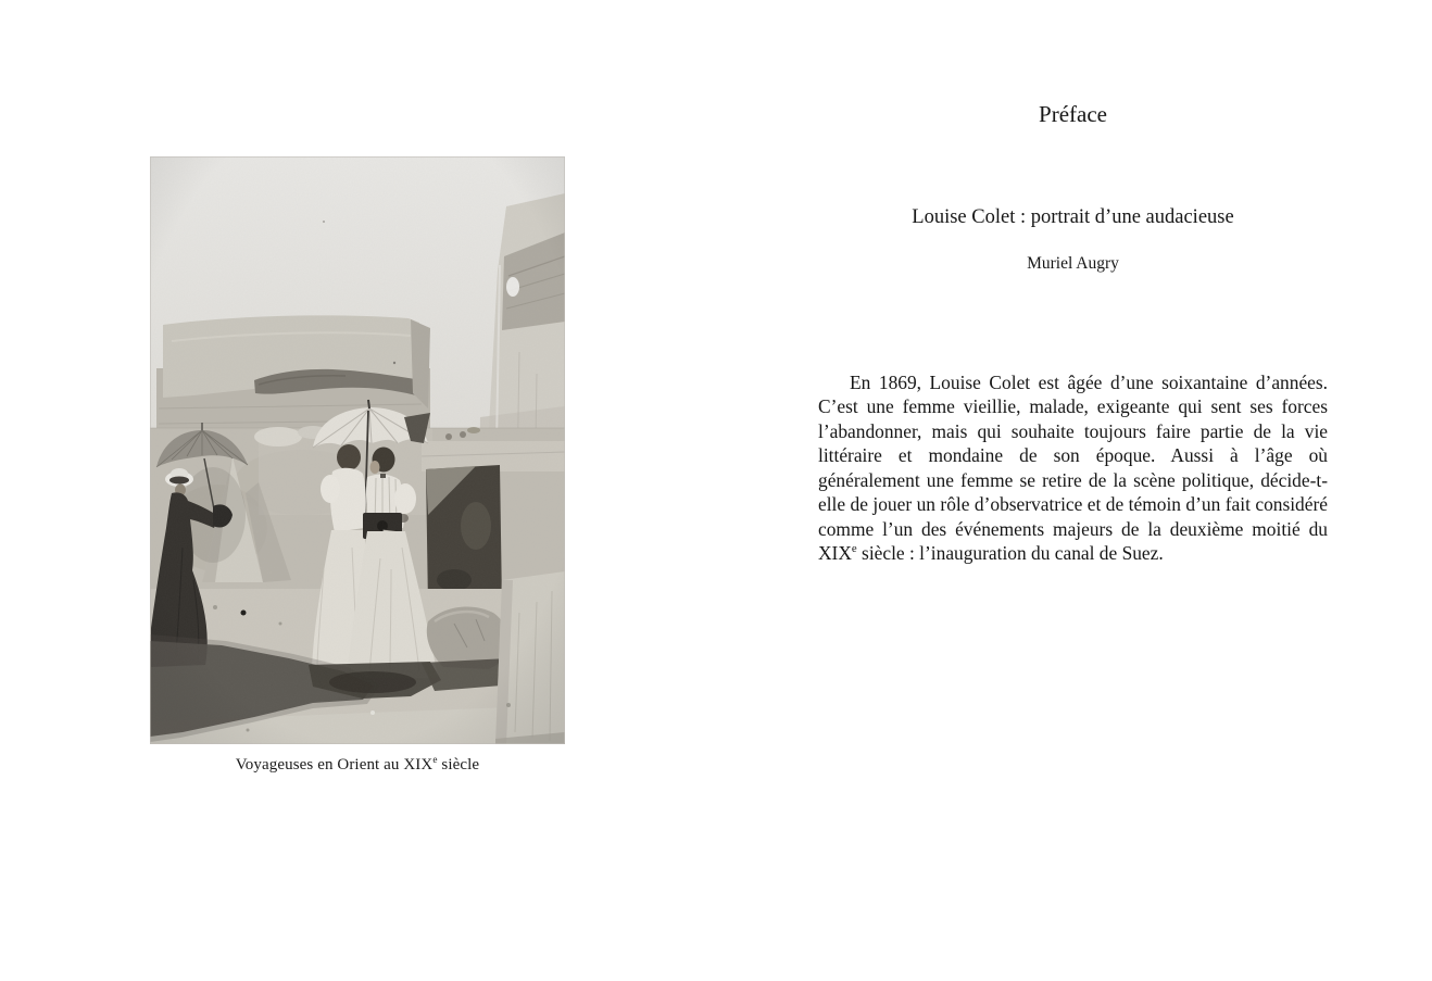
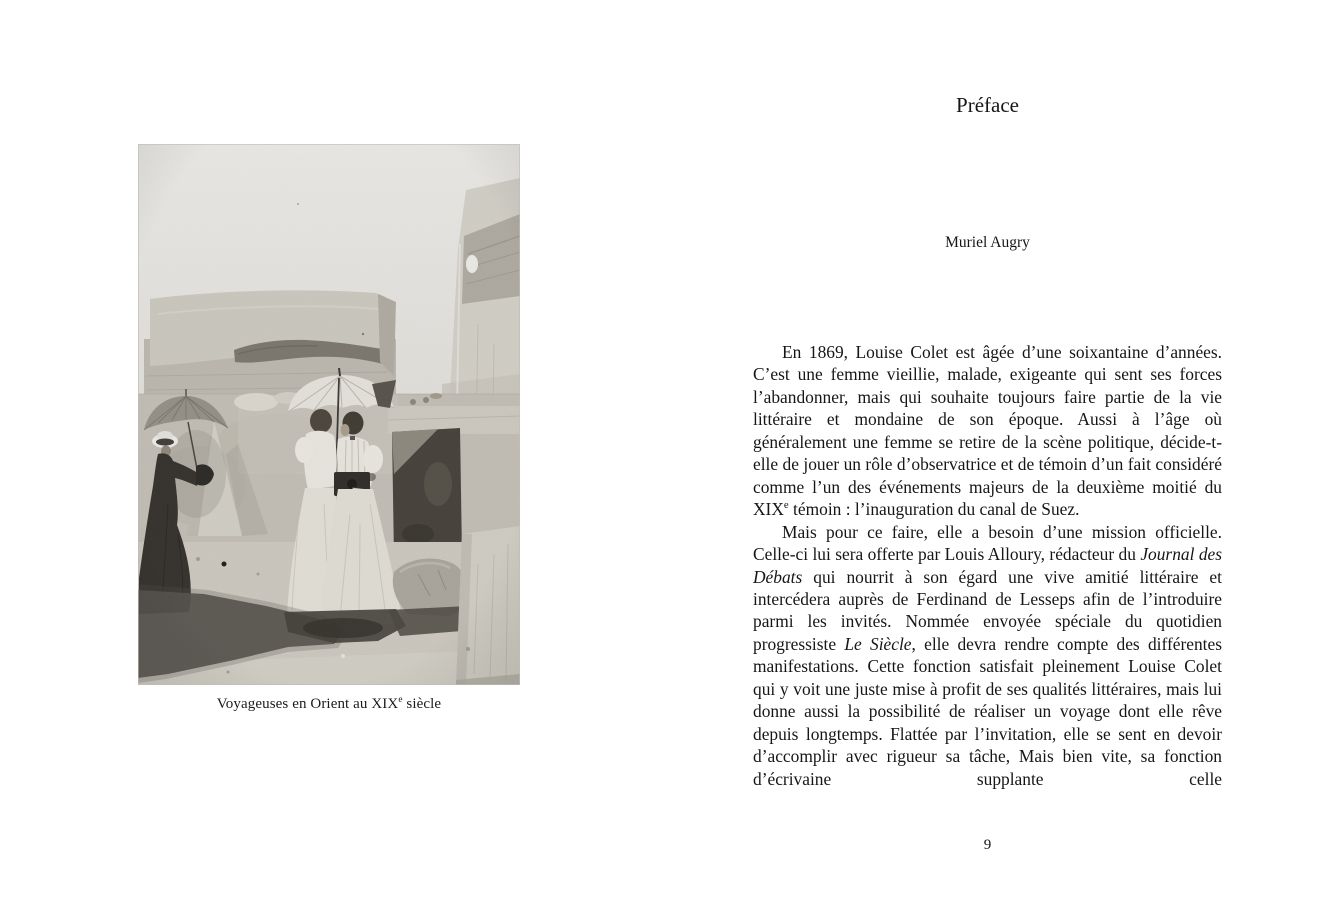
  Voyageuses en Orient au XIXe siècle
  Préface
- Louise Colet : portrait d’une audacieuse
  Muriel Augry
- En 1869, Louise Colet est âgée d’une soixantaine d’années. C’est une femme vieillie, malade, exigeante qui sent ses forces l’abandonner, mais qui souhaite toujours faire partie de la vie littéraire et mondaine de son époque. Aussi à l’âge où généralement une femme se retire de la scène politique, décide-t-elle de jouer un rôle d’observatrice et de témoin d’un fait considéré comme l’un des événements majeurs de la deuxième moitié du XIXe siècle : l’inauguration du canal de Suez.
+ En 1869, Louise Colet est âgée d’une soixantaine d’années. C’est une femme vieillie, malade, exigeante qui sent ses forces l’abandonner, mais qui souhaite toujours faire partie de la vie littéraire et mondaine de son époque. Aussi à l’âge où généralement une femme se retire de la scène politique, décide-t-elle de jouer un rôle d’observatrice et de témoin d’un fait considéré comme l’un des événements majeurs de la deuxième moitié du XIXe témoin : l’inauguration du canal de Suez.
+ Mais pour ce faire, elle a besoin d’une mission officielle. Celle-ci lui sera offerte par Louis Alloury, rédacteur du Journal des Débats qui nourrit à son égard une vive amitié littéraire et intercédera auprès de Ferdinand de Lesseps afin de l’introduire parmi les invités. Nommée envoyée spéciale du quotidien progressiste Le Siècle, elle devra rendre compte des différentes manifestations. Cette fonction satisfait pleinement Louise Colet qui y voit une juste mise à profit de ses qualités littéraires, mais lui donne aussi la possibilité de réaliser un voyage dont elle rêve depuis longtemps. Flattée par l’invitation, elle se sent en devoir d’accomplir avec rigueur sa tâche, Mais bien vite, sa fonction d’écrivaine supplante celle
+ 9
